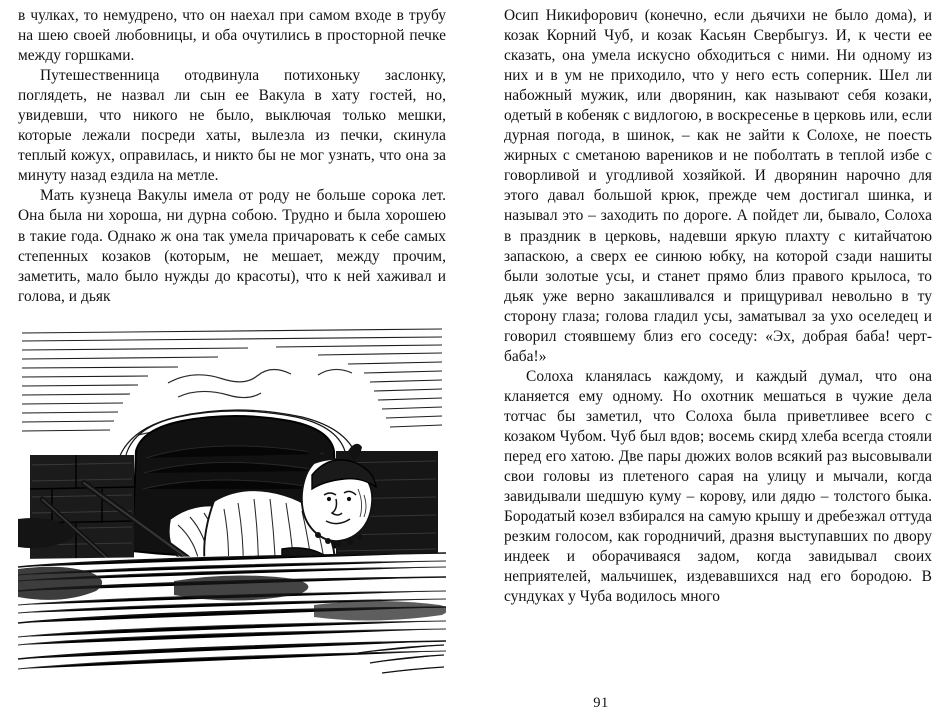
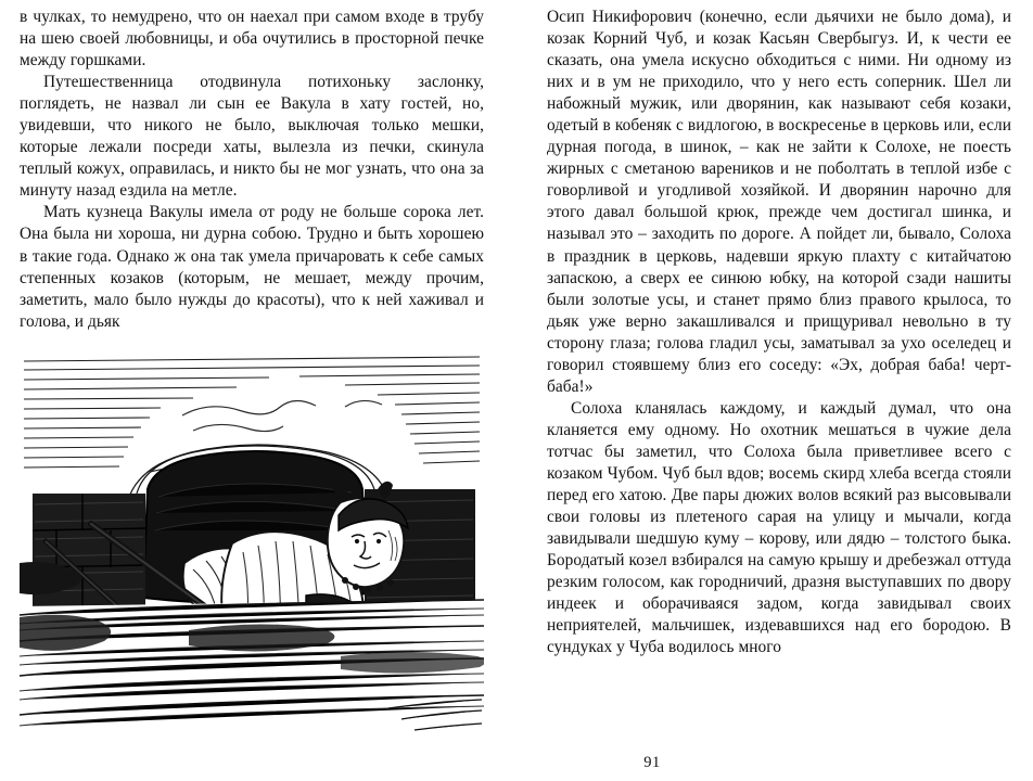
  в чулках, то немудрено, что он наехал при самом входе в трубу на шею своей любовницы, и оба очутились в просторной печке между горшками.
  Путешественница отодвинула потихоньку заслонку, поглядеть, не назвал ли сын ее Вакула в хату гостей, но, увидевши, что никого не было, выключая только мешки, которые лежали посреди хаты, вылезла из печки, скинула теплый кожух, оправилась, и никто бы не мог узнать, что она за минуту назад ездила на метле.
- Мать кузнеца Вакулы имела от роду не больше сорока лет. Она была ни хороша, ни дурна собою. Трудно и была хорошею в такие года. Однако ж она так умела причаровать к себе самых степенных козаков (которым, не мешает, между прочим, заметить, мало было нужды до красоты), что к ней хаживал и голова, и дьяк
+ Мать кузнеца Вакулы имела от роду не больше сорока лет. Она была ни хороша, ни дурна собою. Трудно и быть хорошею в такие года. Однако ж она так умела причаровать к себе самых степенных козаков (которым, не мешает, между прочим, заметить, мало было нужды до красоты), что к ней хаживал и голова, и дьяк
  Осип Никифорович (конечно, если дьячихи не было дома), и козак Корний Чуб, и козак Касьян Свербыгуз. И, к чести ее сказать, она умела искусно обходиться с ними. Ни одному из них и в ум не приходило, что у него есть соперник. Шел ли набожный мужик, или дворянин, как называют себя козаки, одетый в кобеняк с видлогою, в воскресенье в церковь или, если дурная погода, в шинок, – как не зайти к Солохе, не поесть жирных с сметаною вареников и не поболтать в теплой избе с говорливой и угодливой хозяйкой. И дворянин нарочно для этого давал большой крюк, прежде чем достигал шинка, и называл это – заходить по дороге. А пойдет ли, бывало, Солоха в праздник в церковь, надевши яркую плахту с китайчатою запаскою, а сверх ее синюю юбку, на которой сзади нашиты были золотые усы, и станет прямо близ правого крылоса, то дьяк уже верно закашливался и прищуривал невольно в ту сторону глаза; голова гладил усы, заматывал за ухо оселедец и говорил стоявшему близ его соседу: «Эх, добрая баба! черт-баба!»
  Солоха кланялась каждому, и каждый думал, что она кланяется ему одному. Но охотник мешаться в чужие дела тотчас бы заметил, что Солоха была приветливее всего с козаком Чубом. Чуб был вдов; восемь скирд хлеба всегда стояли перед его хатою. Две пары дюжих волов всякий раз высовывали свои головы из плетеного сарая на улицу и мычали, когда завидывали шедшую куму – корову, или дядю – толстого быка. Бородатый козел взбирался на самую крышу и дребезжал оттуда резким голосом, как городничий, дразня выступавших по двору индеек и оборачиваяся задом, когда завидывал своих неприятелей, мальчишек, издевавшихся над его бородою. В сундуках у Чуба водилось много
  91
